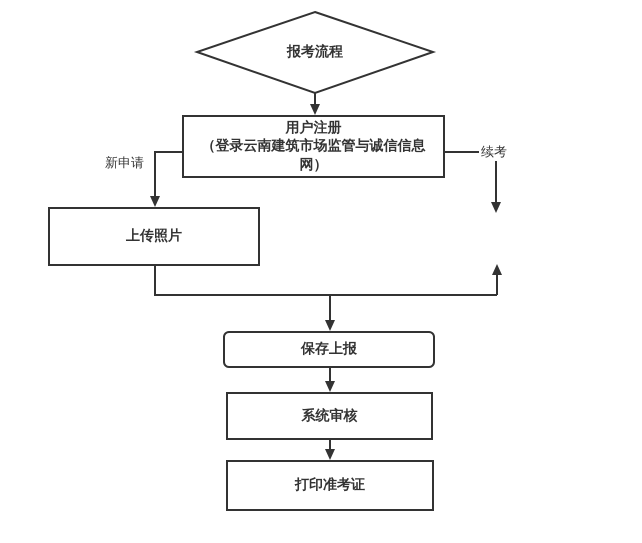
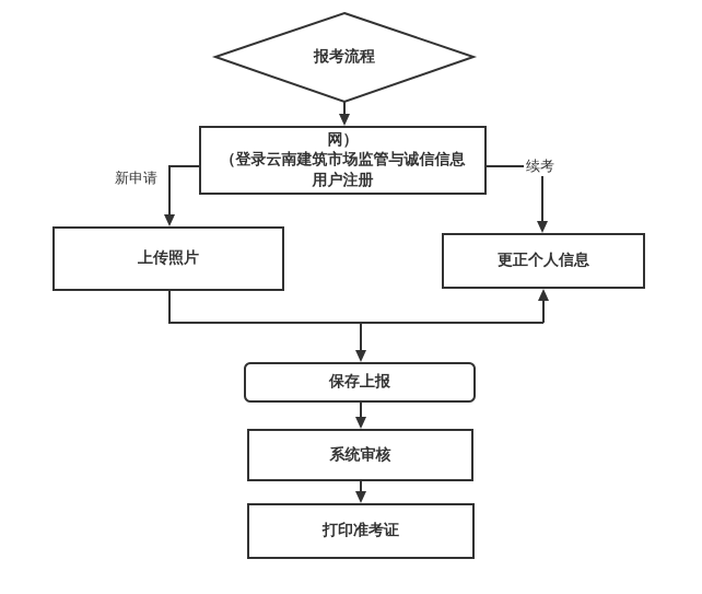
  报考流程
- 用户注册
+ 网）
  （登录云南建筑市场监管与诚信信息
- 网）
+ 用户注册
  上传照片
+ 更正个人信息
  保存上报
  系统审核
  打印准考证
  新申请
  续考
